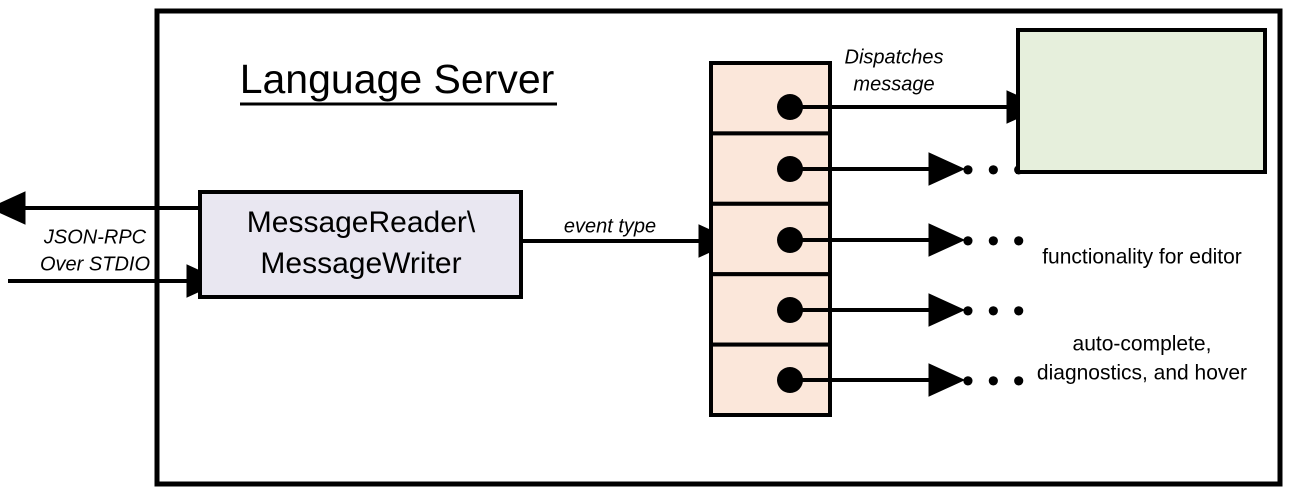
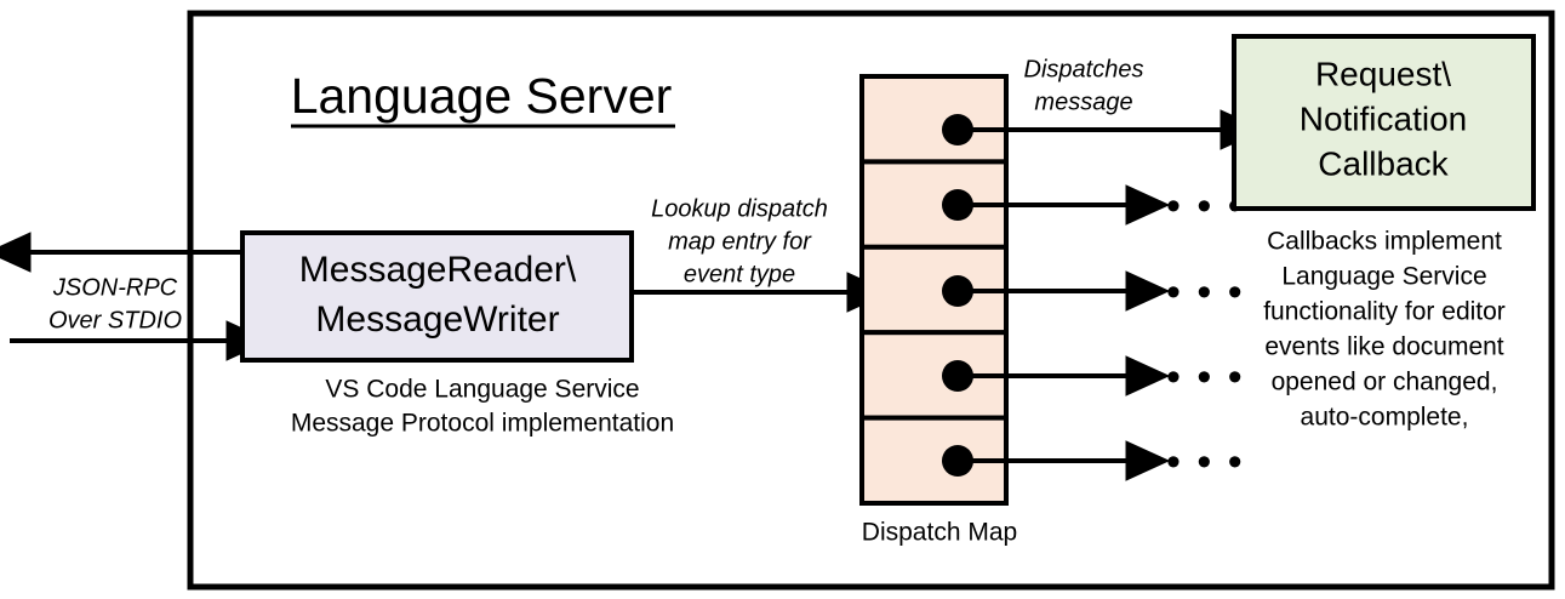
  Language Server
  JSON-RPC
  Over STDIO
  MessageReader\
  MessageWriter
+ VS Code Language Service
+ Message Protocol implementation
+ Lookup dispatch
+ map entry for
  event type
  Dispatches
  message
  • • •
  • • •
  • • •
+ Dispatch Map
+ Request\
+ Notification
+ Callback
+ Callbacks implement
+ Language Service
  functionality for editor
+ events like document
+ opened or changed,
  auto-complete,
- diagnostics, and hover
